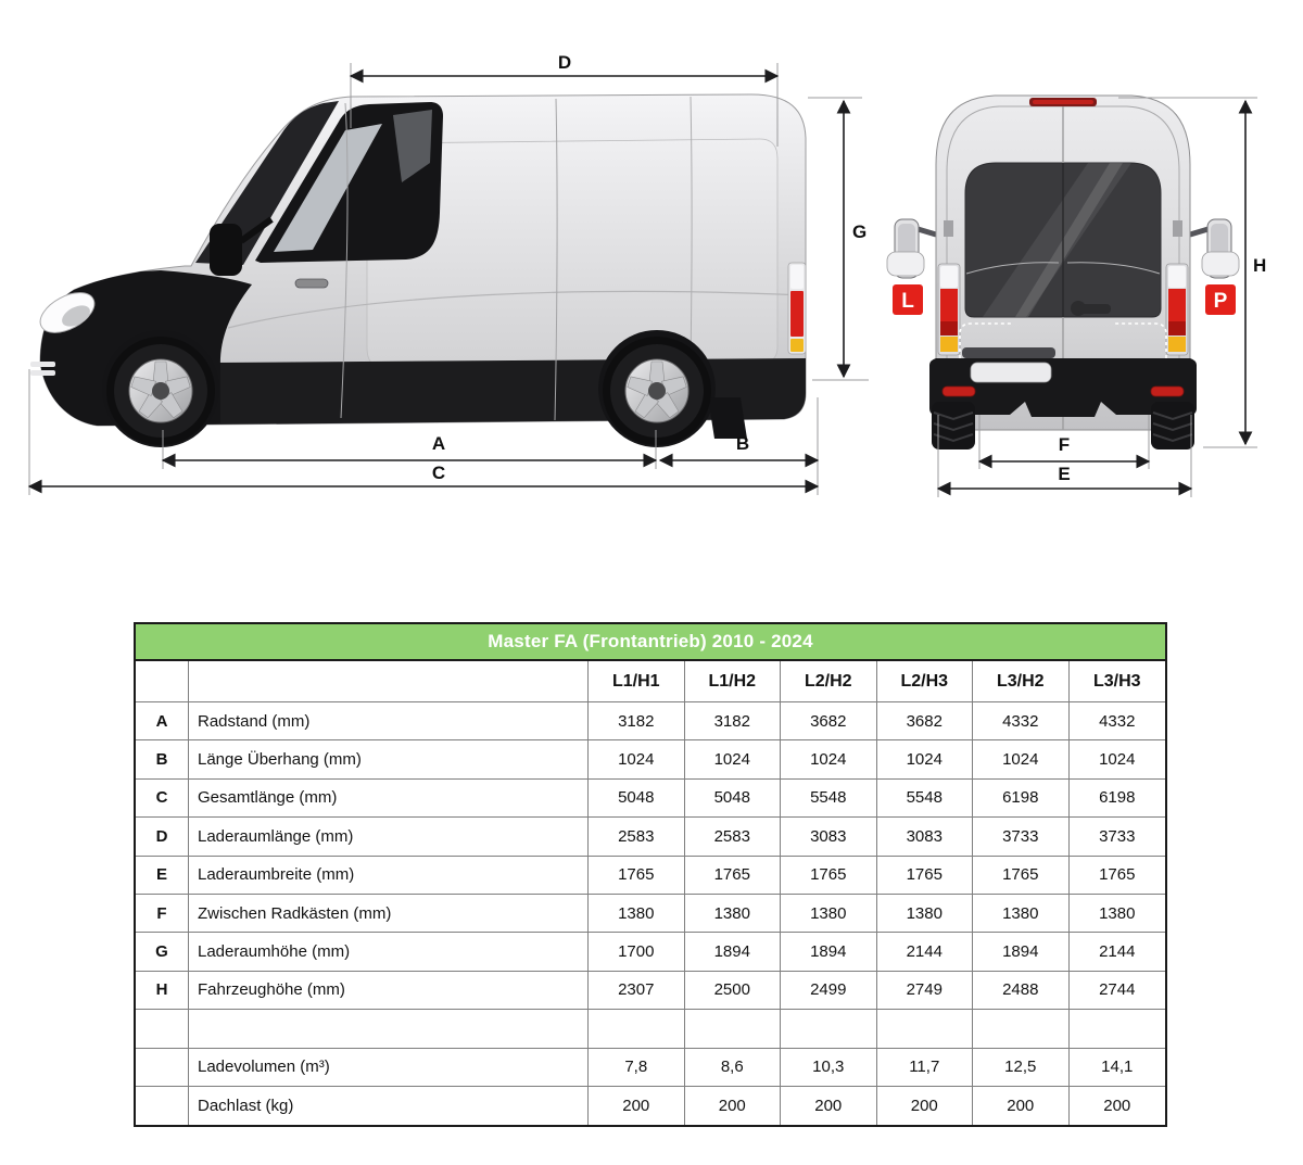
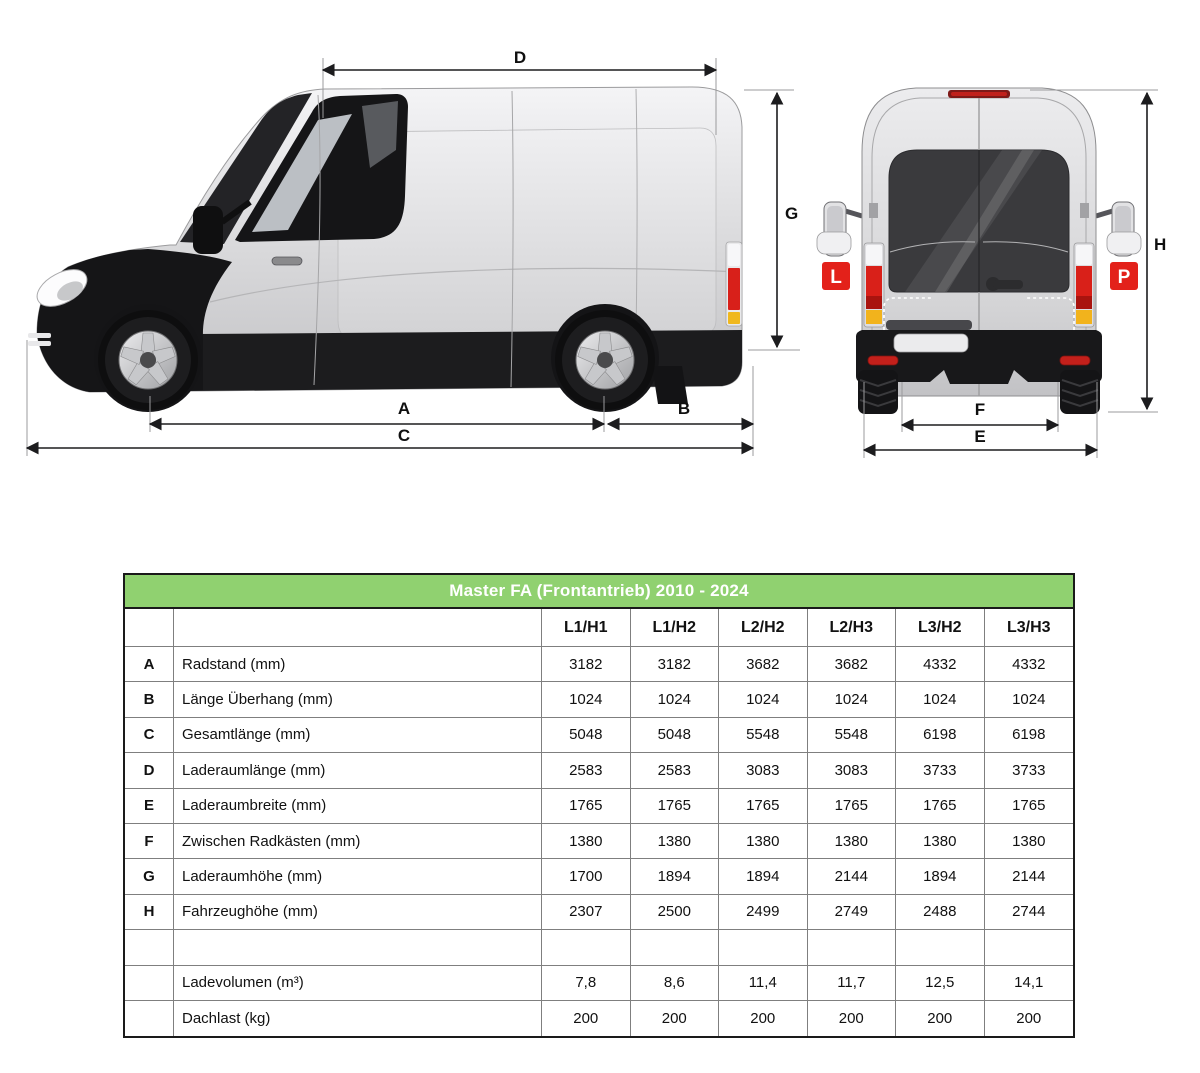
  D
  G
  A
  B
  C
  L
  P
  H
  F
  E
  Master FA (Frontantrieb) 2010 - 2024
  L1/H1
  L1/H2
  L2/H2
  L2/H3
  L3/H2
  L3/H3
  A
  Radstand (mm)
  3182
  3182
  3682
  3682
  4332
  4332
  B
  Länge Überhang (mm)
  1024
  1024
  1024
  1024
  1024
  1024
  C
  Gesamtlänge (mm)
  5048
  5048
  5548
  5548
  6198
  6198
  D
  Laderaumlänge (mm)
  2583
  2583
  3083
  3083
  3733
  3733
  E
  Laderaumbreite (mm)
  1765
  1765
  1765
  1765
  1765
  1765
  F
  Zwischen Radkästen (mm)
  1380
  1380
  1380
  1380
  1380
  1380
  G
  Laderaumhöhe (mm)
  1700
  1894
  1894
  2144
  1894
  2144
  H
  Fahrzeughöhe (mm)
  2307
  2500
  2499
  2749
  2488
  2744
  Ladevolumen (m³)
  7,8
  8,6
- 10,3
+ 11,4
  11,7
  12,5
  14,1
  Dachlast (kg)
  200
  200
  200
  200
  200
  200
